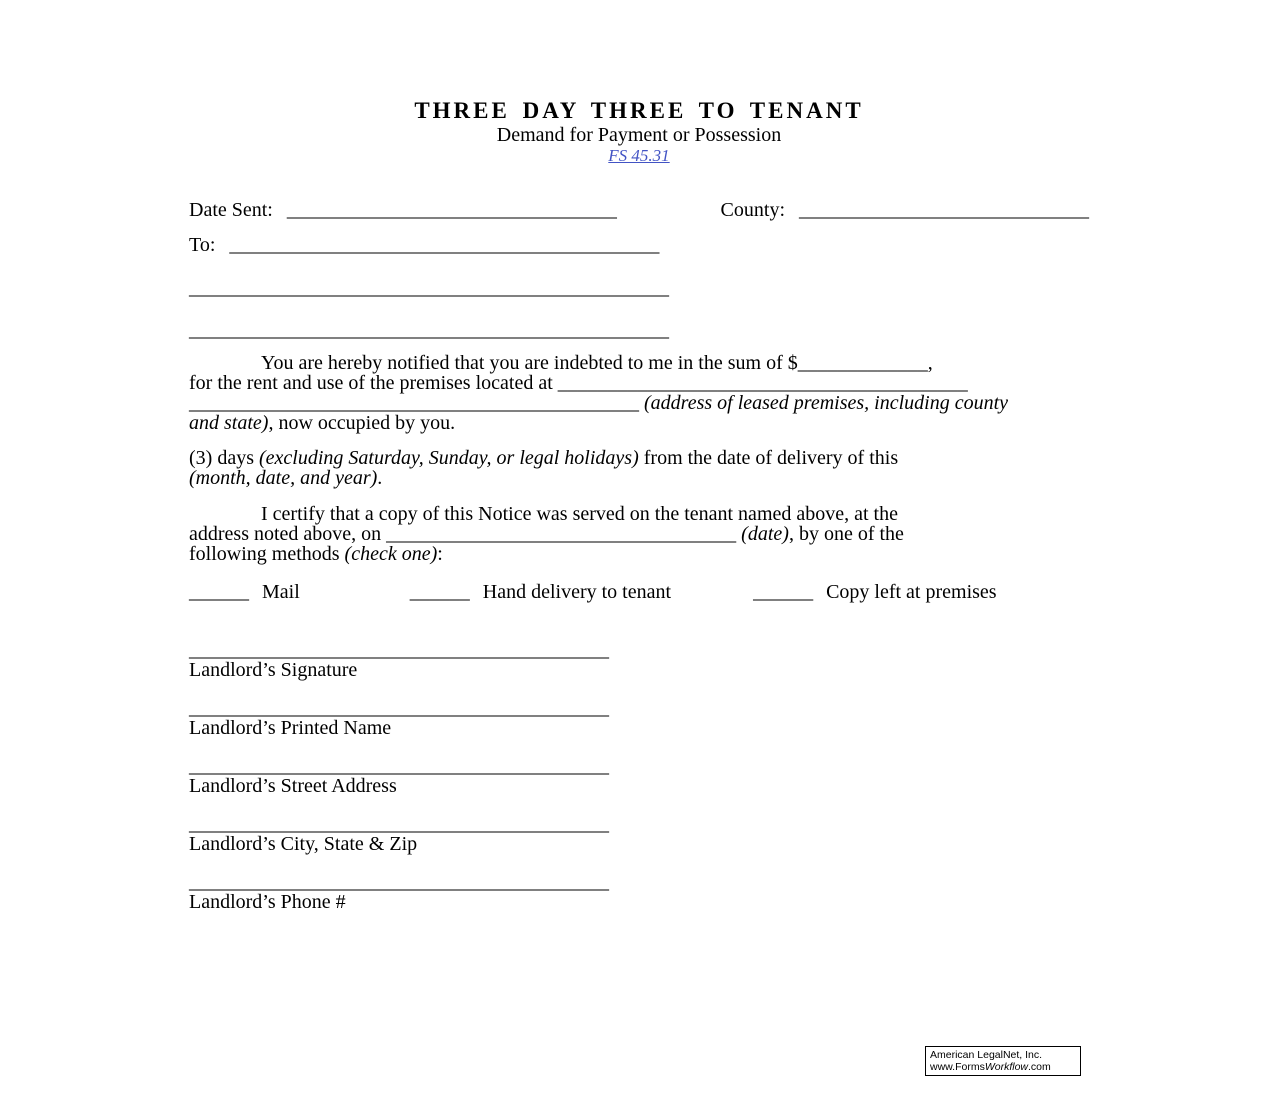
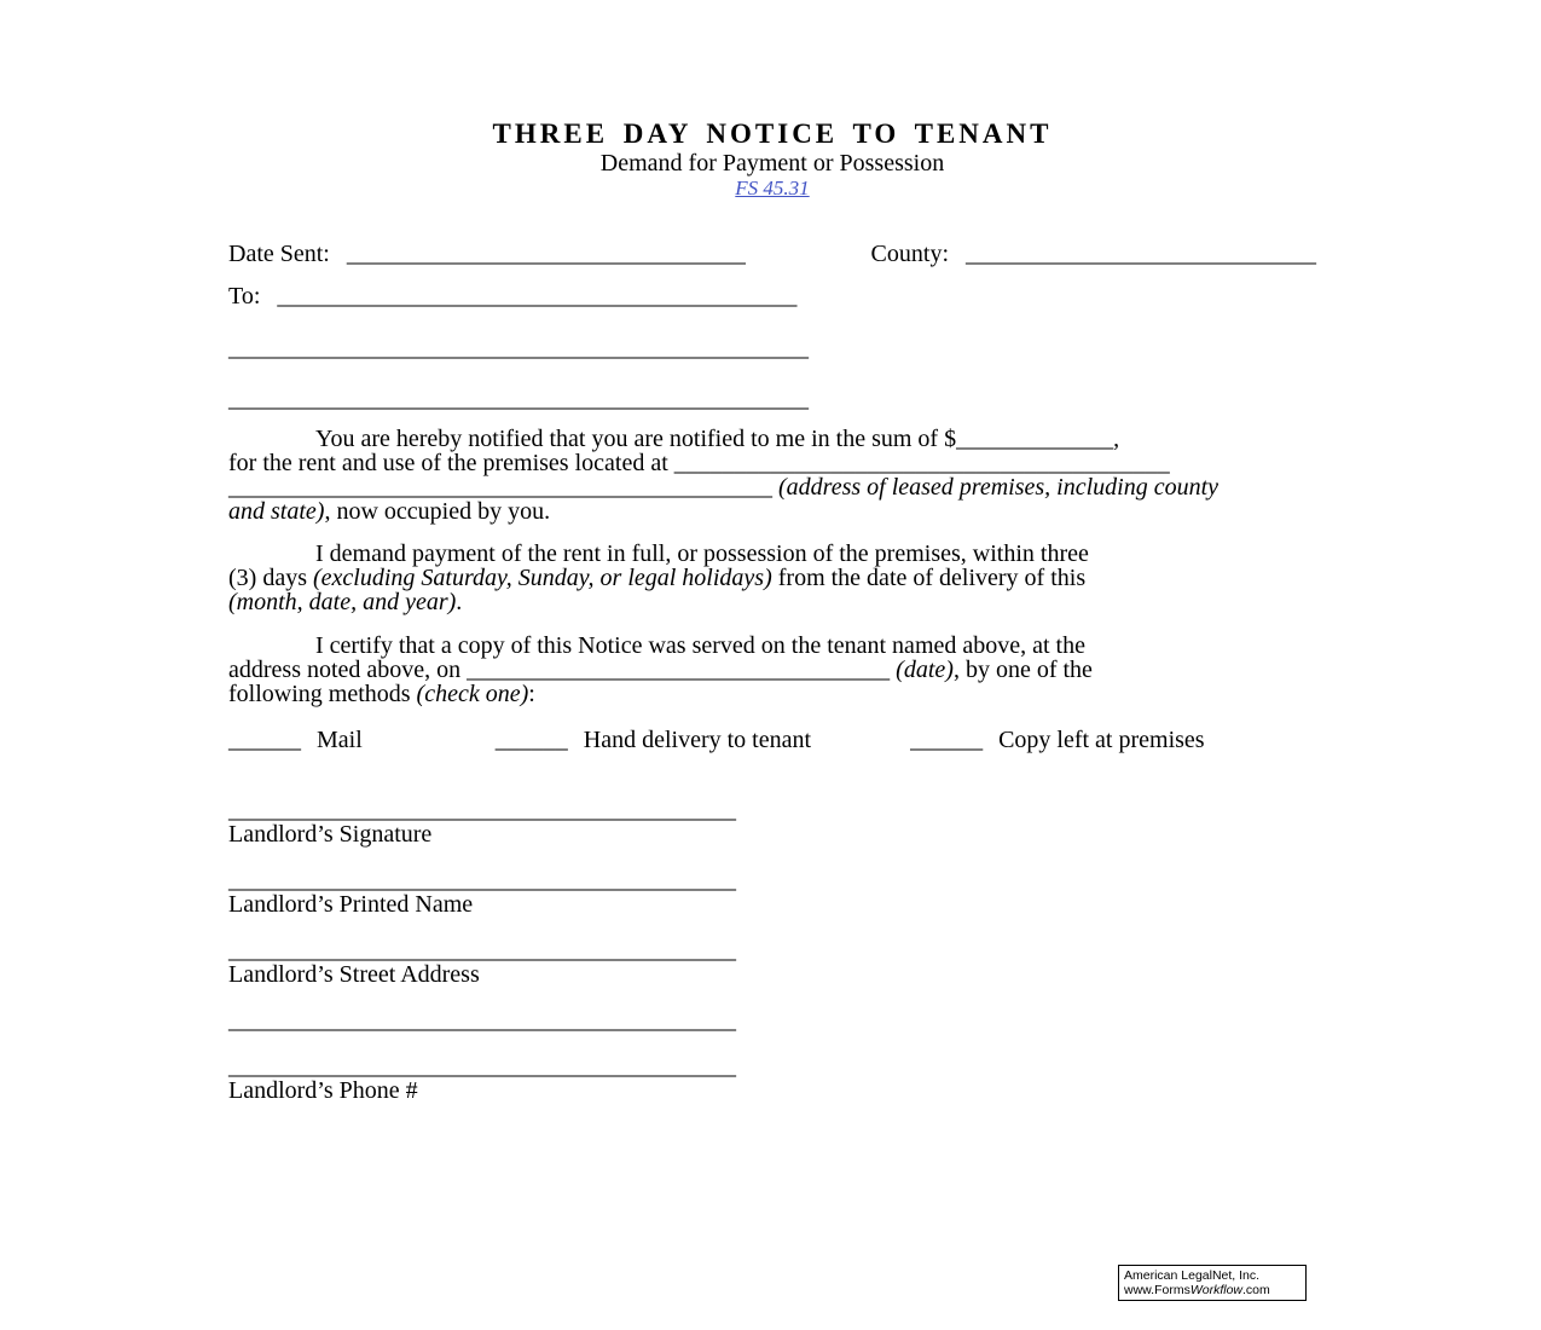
- THREE DAY THREE TO TENANT
+ THREE DAY NOTICE TO TENANT
  Demand for Payment or Possession
  FS 45.31
  Date Sent:
  _________________________________
  County: _____________________________
  To:
  ___________________________________________
  ________________________________________________
  ________________________________________________
- You are hereby notified that you are indebted to me in the sum of $_____________,
+ You are hereby notified that you are notified to me in the sum of $_____________,
  for the rent and use of the premises located at _________________________________________
  _____________________________________________ (address of leased premises, including county
  and state), now occupied by you.
+ I demand payment of the rent in full, or possession of the premises, within three
  (3) days (excluding Saturday, Sunday, or legal holidays) from the date of delivery of this
  (month, date, and year).
  I certify that a copy of this Notice was served on the tenant named above, at the
  address noted above, on ___________________________________ (date), by one of the
  following methods (check one):
  ______ Mail
  ______ Hand delivery to tenant
  ______ Copy left at premises
  __________________________________________
  Landlord’s Signature
  __________________________________________
  Landlord’s Printed Name
  __________________________________________
  Landlord’s Street Address
  __________________________________________
- Landlord’s City, State & Zip
  __________________________________________
  Landlord’s Phone #
  American LegalNet, Inc.
  www.FormsWorkflow.com
